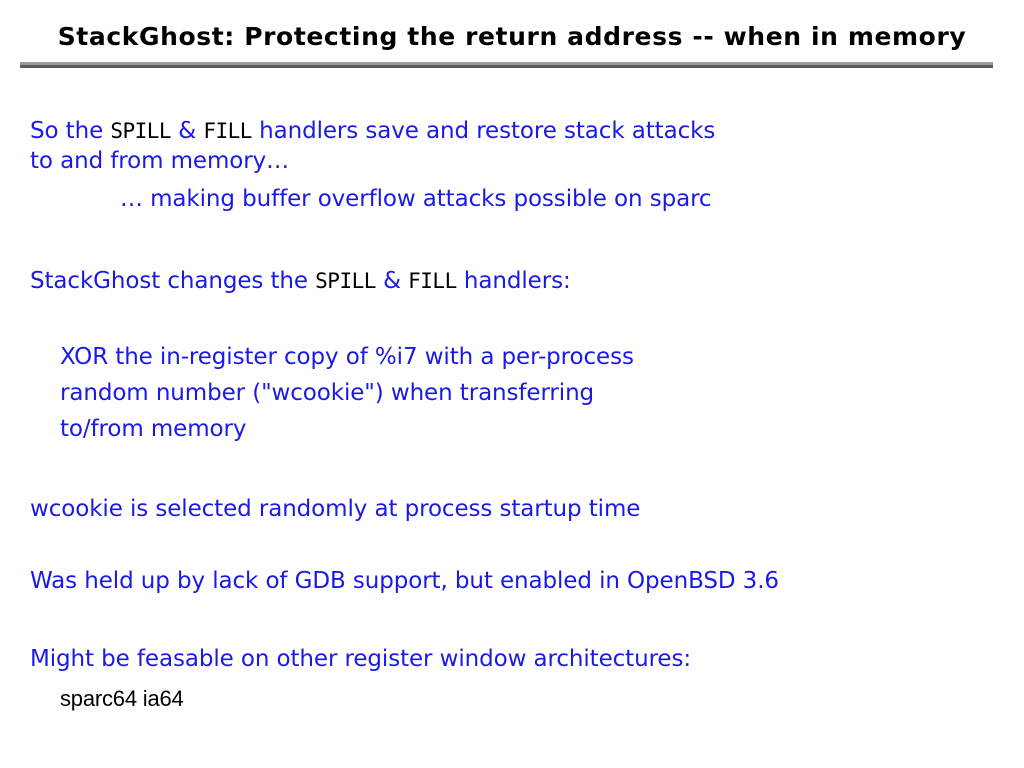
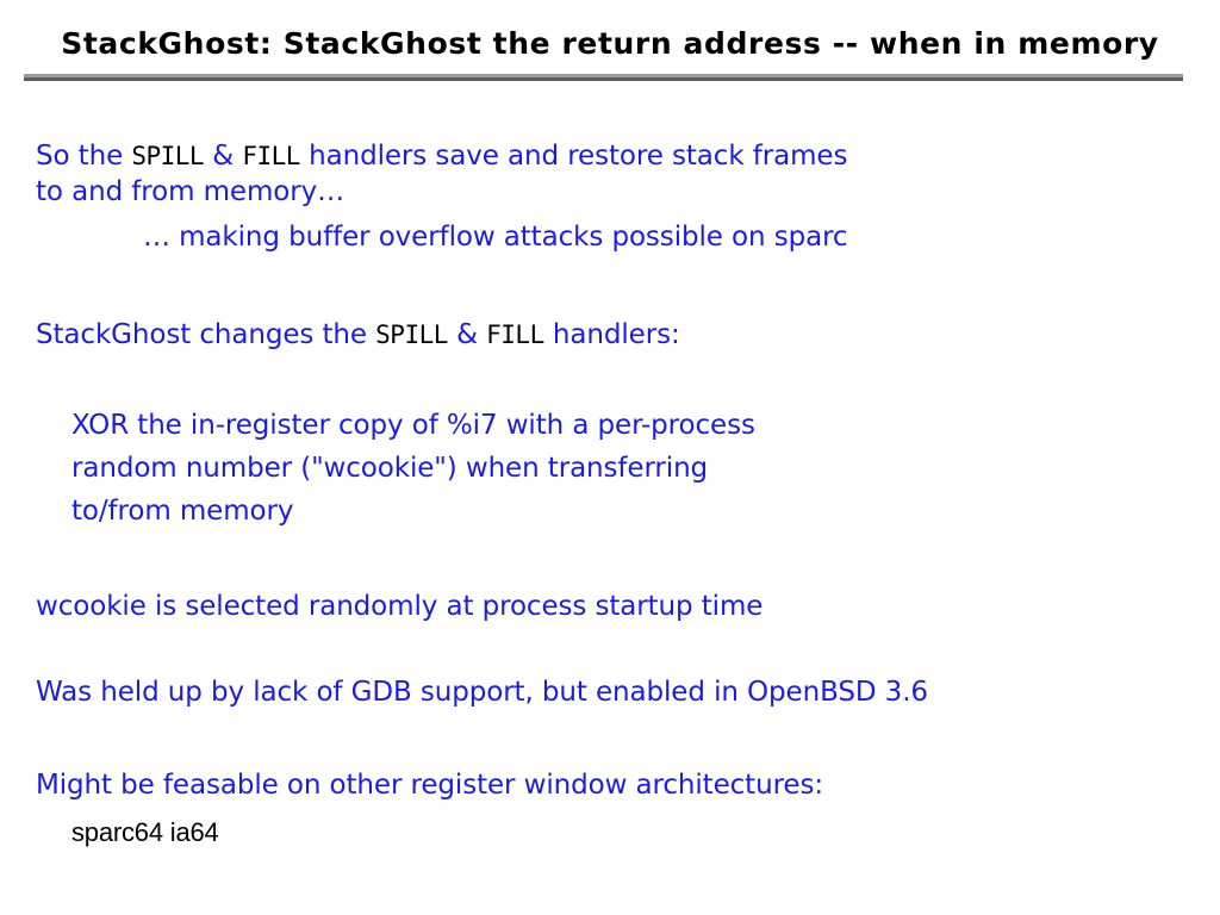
- StackGhost: Protecting the return address -- when in memory
+ StackGhost: StackGhost the return address -- when in memory
- So the SPILL & FILL handlers save and restore stack attacks
+ So the SPILL & FILL handlers save and restore stack frames
  to and from memory…
  … making buffer overflow attacks possible on sparc
  StackGhost changes the SPILL & FILL handlers:
  XOR the in-register copy of %i7 with a per-process
  random number ("wcookie") when transferring
  to/from memory
  wcookie is selected randomly at process startup time
  Was held up by lack of GDB support, but enabled in OpenBSD 3.6
  Might be feasable on other register window architectures:
  sparc64 ia64
